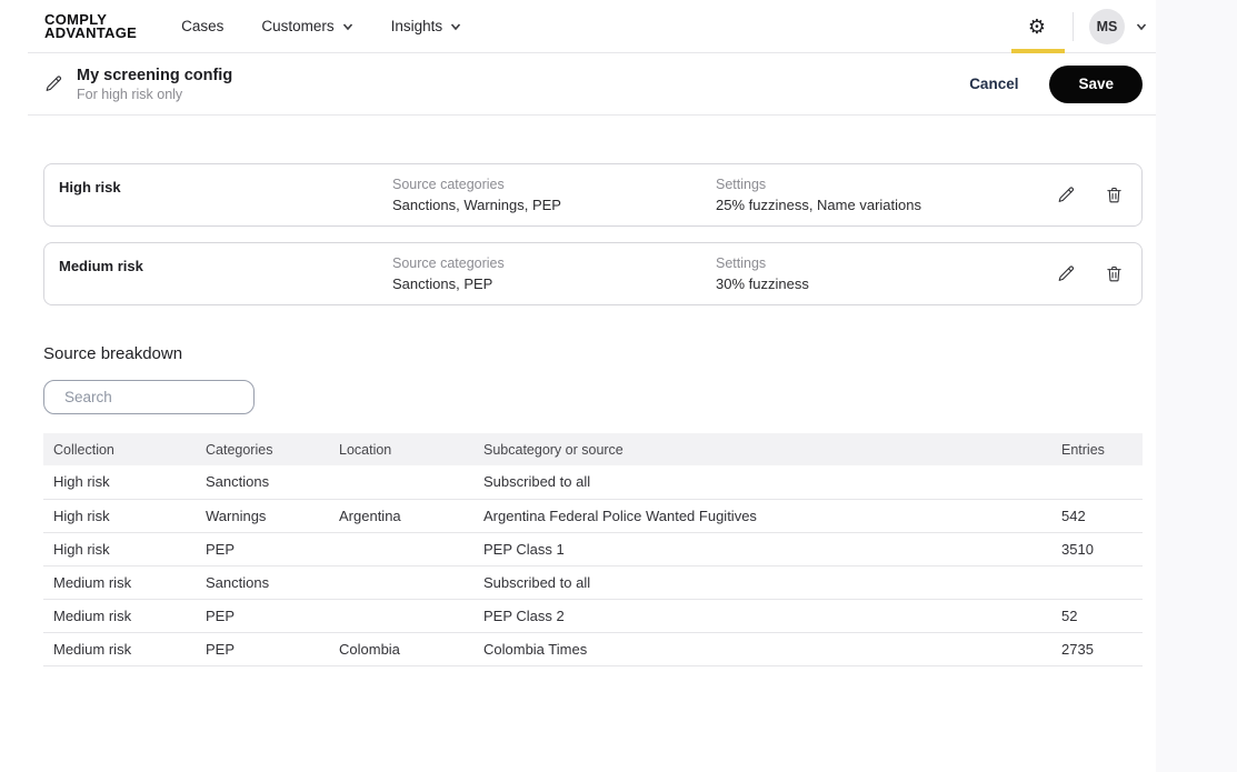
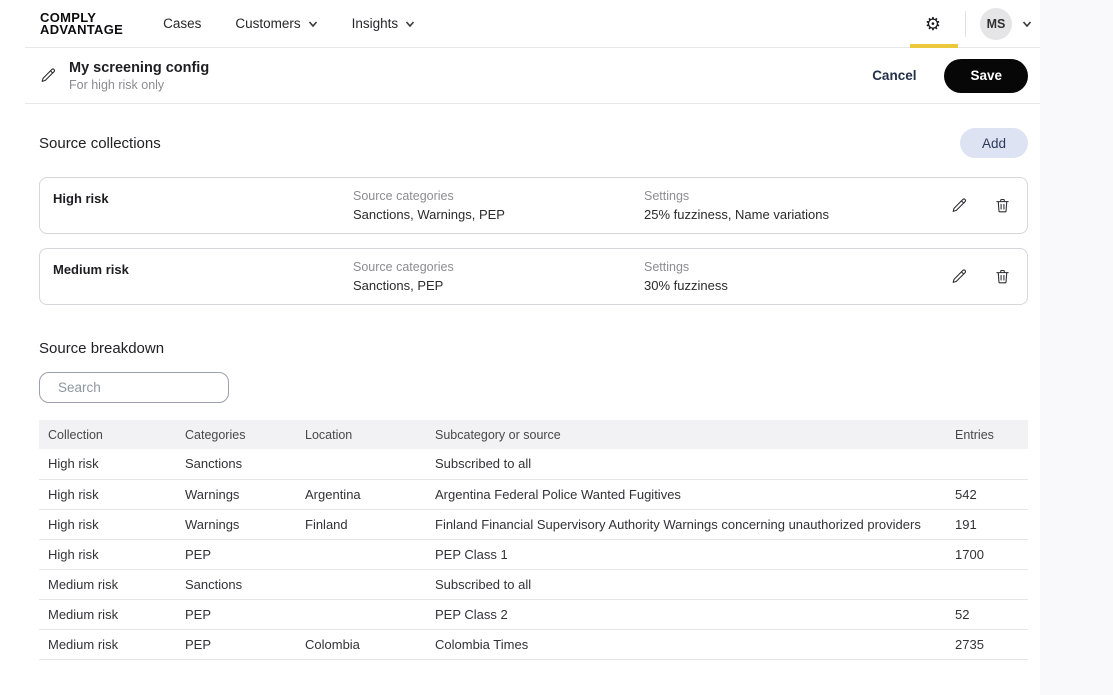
  COMPLY
  ADVANTAGE
  Cases
  Customers
  Insights
  ⚙
  MS
  My screening config
  For high risk only
  Cancel
  Save
+ Source collections
+ Add
  High risk
  Source categories
  Sanctions, Warnings, PEP
  Settings
  25% fuzziness, Name variations
  Medium risk
  Source categories
  Sanctions, PEP
  Settings
  30% fuzziness
  Source breakdown
  Search
  Collection	Categories	Location	Subcategory or source	Entries
  High risk	Sanctions		Subscribed to all
  High risk	Warnings	Argentina	Argentina Federal Police Wanted Fugitives	542
+ High risk	Warnings	Finland	Finland Financial Supervisory Authority Warnings concerning unauthorized providers	191
- High risk	PEP		PEP Class 1	3510
+ High risk	PEP		PEP Class 1	1700
  Medium risk	Sanctions		Subscribed to all
  Medium risk	PEP		PEP Class 2	52
  Medium risk	PEP	Colombia	Colombia Times	2735
